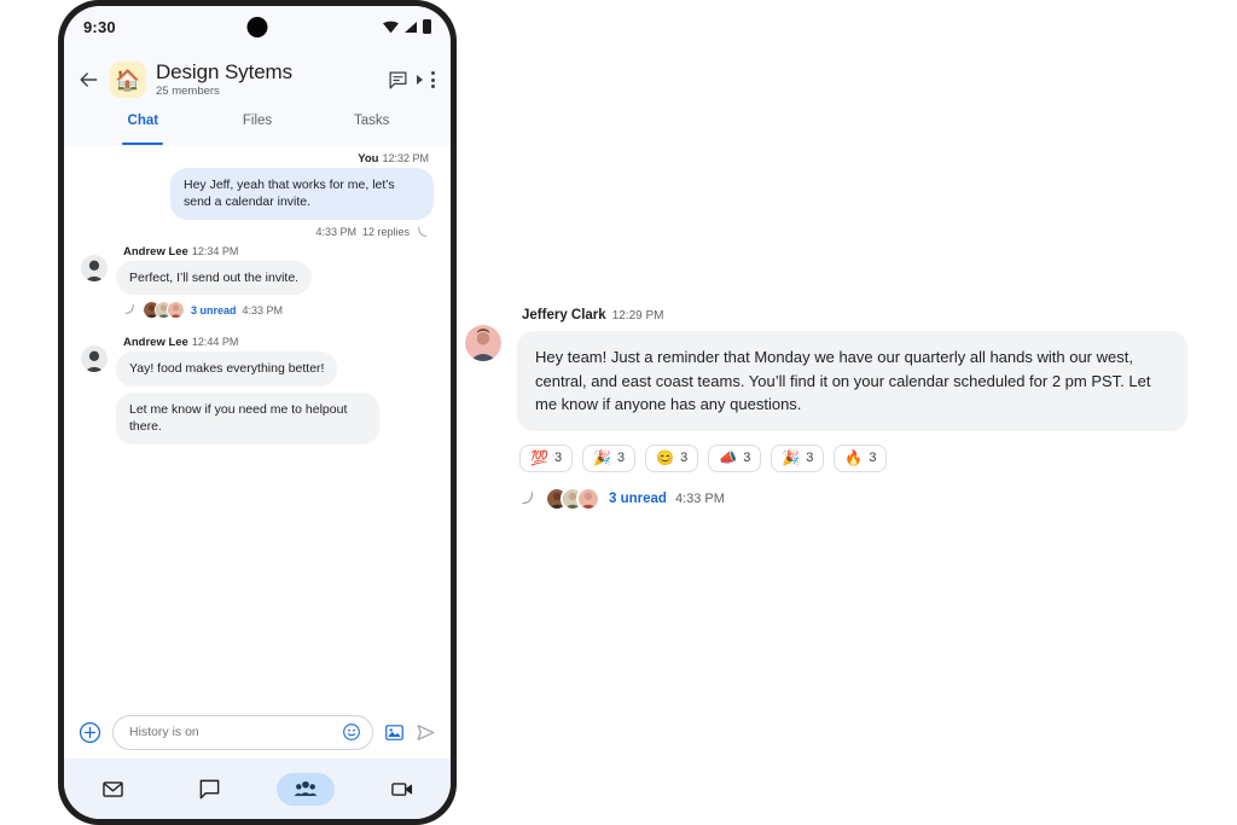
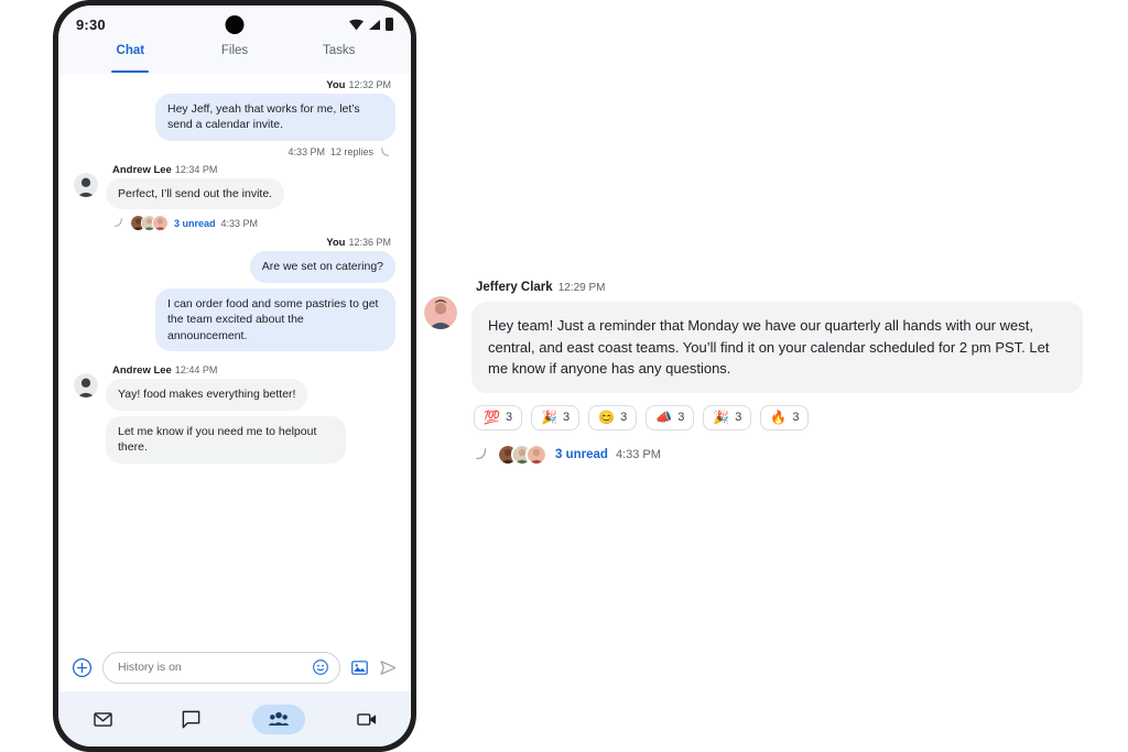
  9:30
- 🏠
- Design Sytems
- 25 members
  Chat
  Files
  Tasks
  You 12:32 PM
  Hey Jeff, yeah that works for me, let’s send a calendar invite.
  4:33 PM
  12 replies
  Andrew Lee 12:34 PM
  Perfect, I’ll send out the invite.
  3 unread
  4:33 PM
+ You 12:36 PM
+ Are we set on catering?
+ I can order food and some pastries to get the team excited about the announcement.
  Andrew Lee 12:44 PM
  Yay! food makes everything better!
  Let me know if you need me to helpout there.
  History is on
  Jeffery Clark 12:29 PM
  Hey team! Just a reminder that Monday we have our quarterly all hands with our west, central, and east coast teams. You’ll find it on your calendar scheduled for 2 pm PST. Let me know if anyone has any questions.
  💯
  3
  🎉
  3
  😊
  3
  📣
  3
  🎉
  3
  🔥
  3
  3 unread
  4:33 PM
